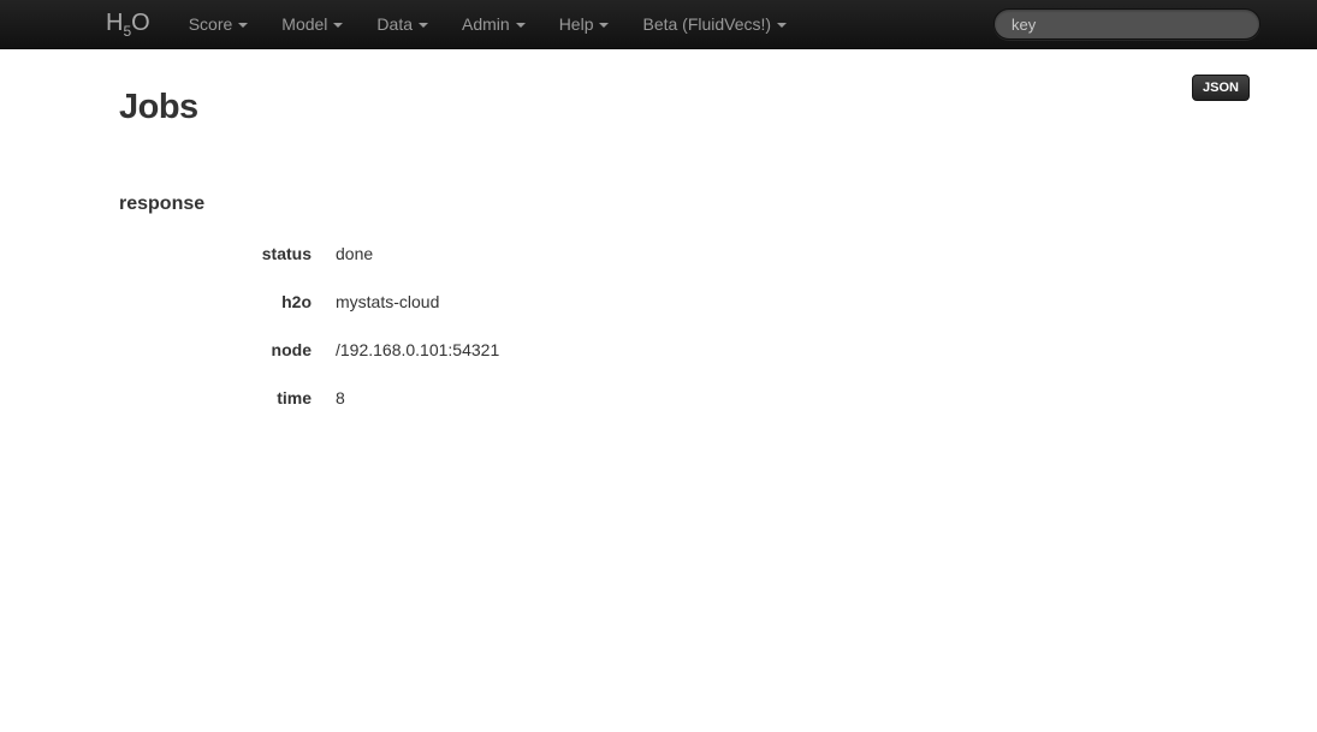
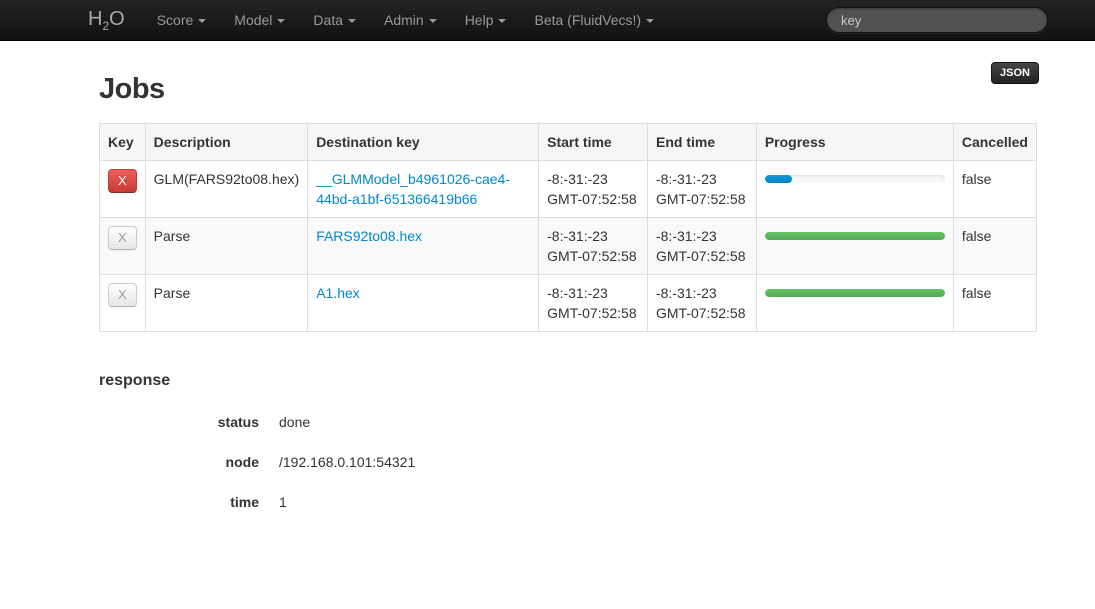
- H5O
+ H2O
  Score
  Model
  Data
  Admin
  Help
  Beta (FluidVecs!)
  key
  Jobs
  JSON
+ Key	Description	Destination key	Start time	End time	Progress	Cancelled
+ X	GLM(FARS92to08.hex)	__GLMModel_b4961026-cae4-44bd-a1bf-651366419b66	-8:-31:-23 GMT-07:52:58	-8:-31:-23 GMT-07:52:58		false
+ X	Parse	FARS92to08.hex	-8:-31:-23 GMT-07:52:58	-8:-31:-23 GMT-07:52:58		false
+ X	Parse	A1.hex	-8:-31:-23 GMT-07:52:58	-8:-31:-23 GMT-07:52:58		false
  response
  status
  done
- h2o
- mystats-cloud
  node
  /192.168.0.101:54321
  time
- 8
+ 1
